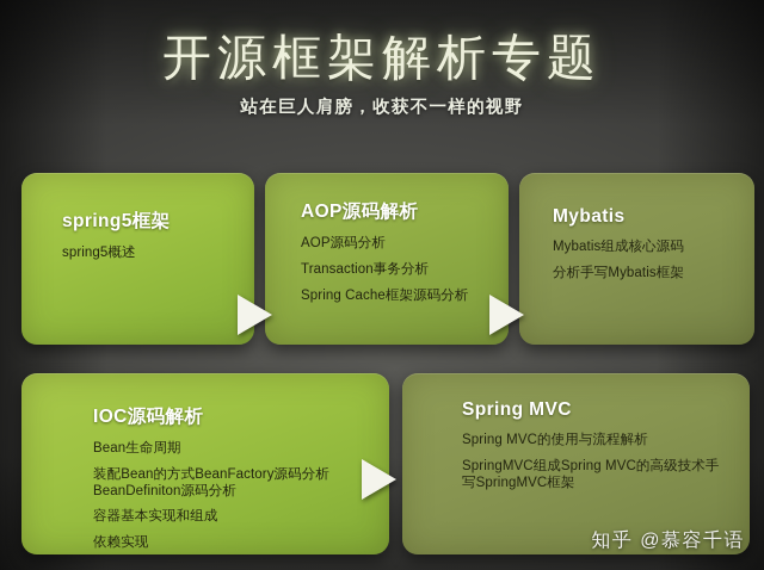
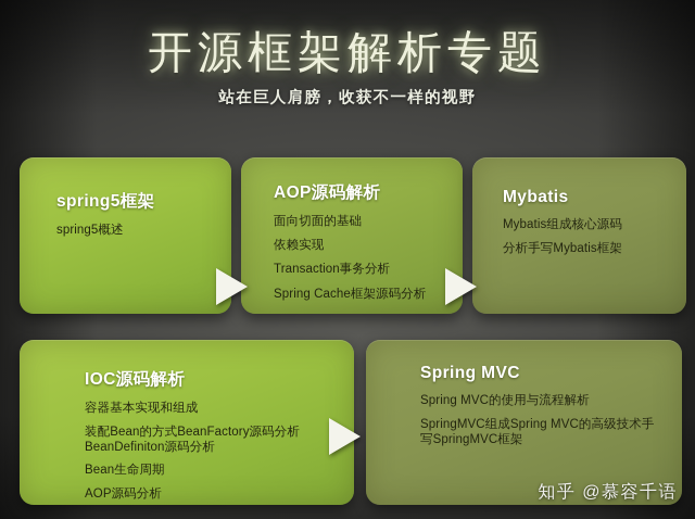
  开源框架解析专题
  站在巨人肩膀，收获不一样的视野
  spring5框架
  spring5概述
  AOP源码解析
+ 面向切面的基础
- AOP源码分析
+ 依赖实现
  Transaction事务分析
  Spring Cache框架源码分析
  Mybatis
  Mybatis组成核心源码
  分析手写Mybatis框架
  IOC源码解析
- Bean生命周期
+ 容器基本实现和组成
  装配Bean的方式BeanFactory源码分析BeanDefiniton源码分析
- 容器基本实现和组成
+ Bean生命周期
- 依赖实现
+ AOP源码分析
  Spring MVC
  Spring MVC的使用与流程解析
  SpringMVC组成Spring MVC的高级技术手写SpringMVC框架
  知乎 @慕容千语
